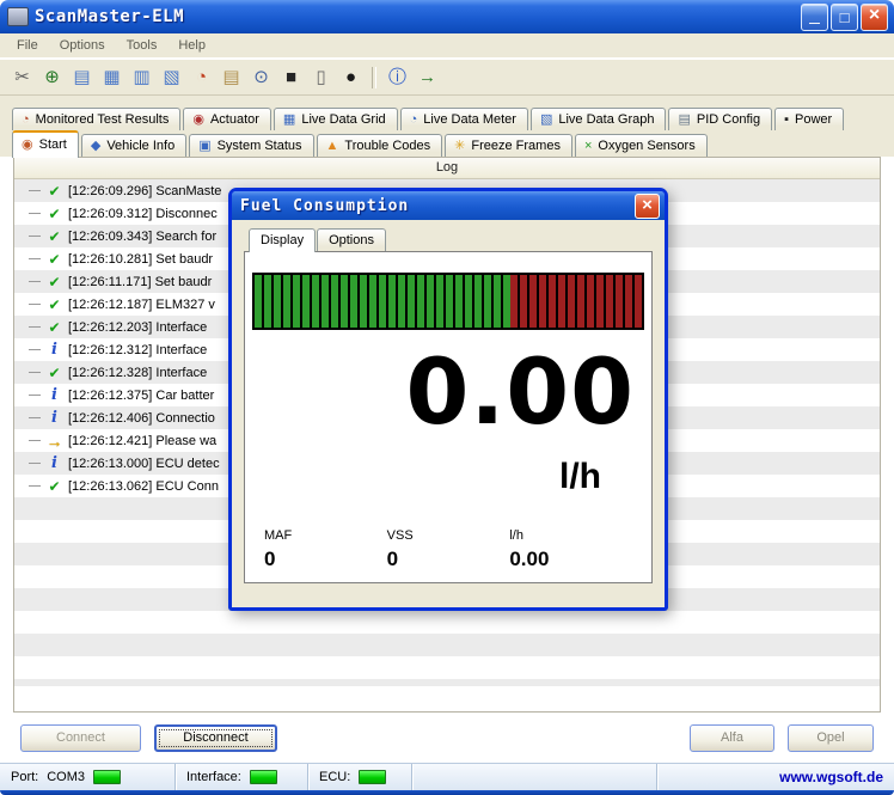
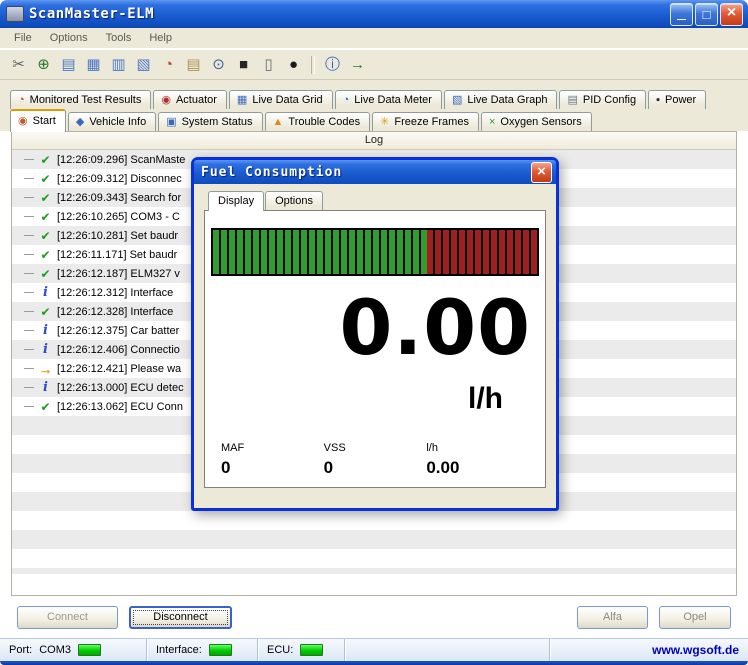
  ScanMaster-ELM
  File
  Options
  Tools
  Help
  ✂
  ⊕
  ▤
  ▦
  ▥
  ▧
  ◔
  ▤
  ⊙
  ■
  ▯
  ●
  ⓘ
  →
  ◔
  Monitored Test Results
  ◉
  Actuator
  ▦
  Live Data Grid
  ◔
  Live Data Meter
  ▧
  Live Data Graph
  ▤
  PID Config
  ▪
  Power
  ◉
  Start
  ◆
  Vehicle Info
  ▣
  System Status
  ▲
  Trouble Codes
  ✳
  Freeze Frames
  ×
  Oxygen Sensors
  Log
  [12:26:09.296] ScanMaste
  [12:26:09.312] Disconnec
  [12:26:09.343] Search for
+ [12:26:10.265] COM3 - C
  [12:26:10.281] Set baudr
  [12:26:11.171] Set baudr
  [12:26:12.187] ELM327 v
- [12:26:12.203] Interface
  [12:26:12.312] Interface
  [12:26:12.328] Interface
  [12:26:12.375] Car batter
  [12:26:12.406] Connectio
  [12:26:12.421] Please wa
  [12:26:13.000] ECU detec
  [12:26:13.062] ECU Conn
  Connect
  Disconnect
  Alfa
  Opel
  Port:
  COM3
  Interface:
  ECU:
  www.wgsoft.de
  Fuel Consumption
  Display
  Options
  0.00
  l/h
  MAF
  0
  VSS
  0
  l/h
  0.00
